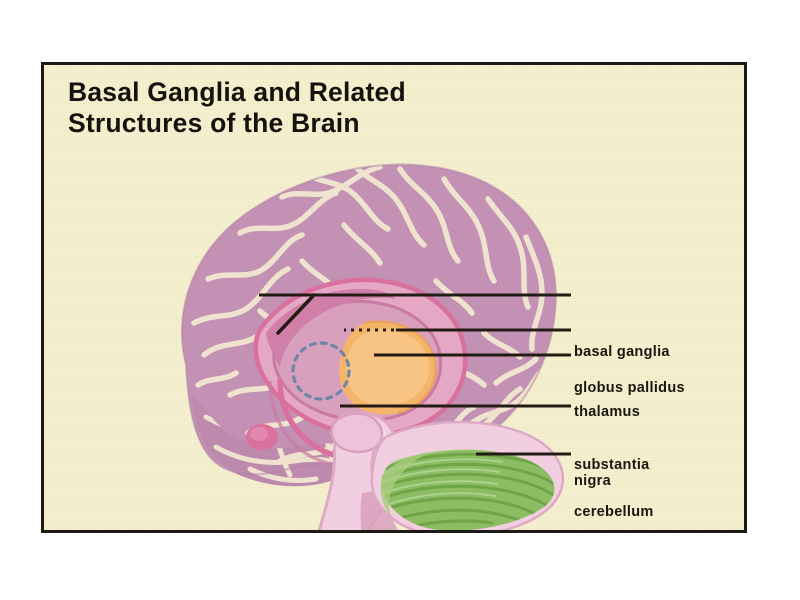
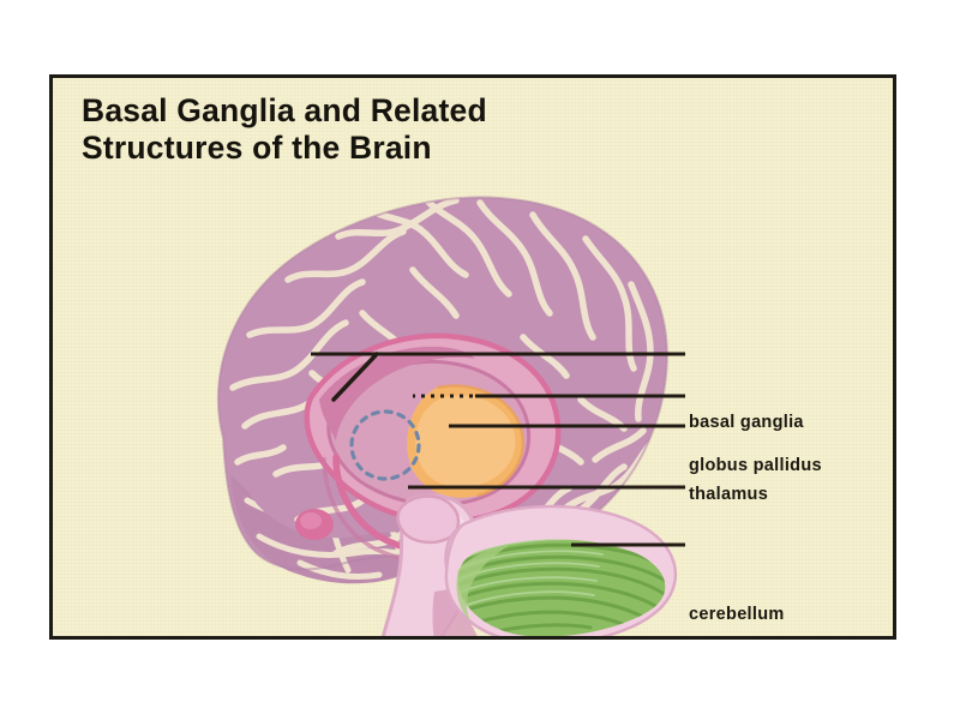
  Basal Ganglia and Related
  Structures of the Brain
  basal ganglia
  globus pallidus
  thalamus
- substantia
- nigra
  cerebellum
